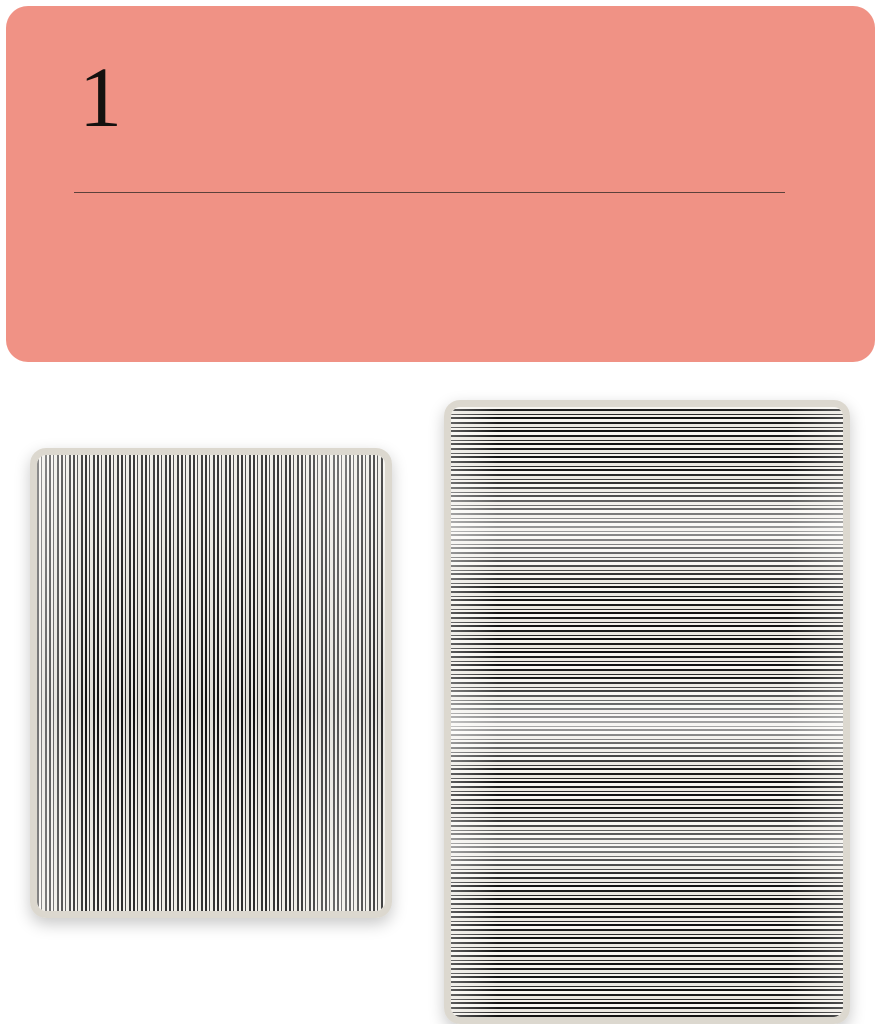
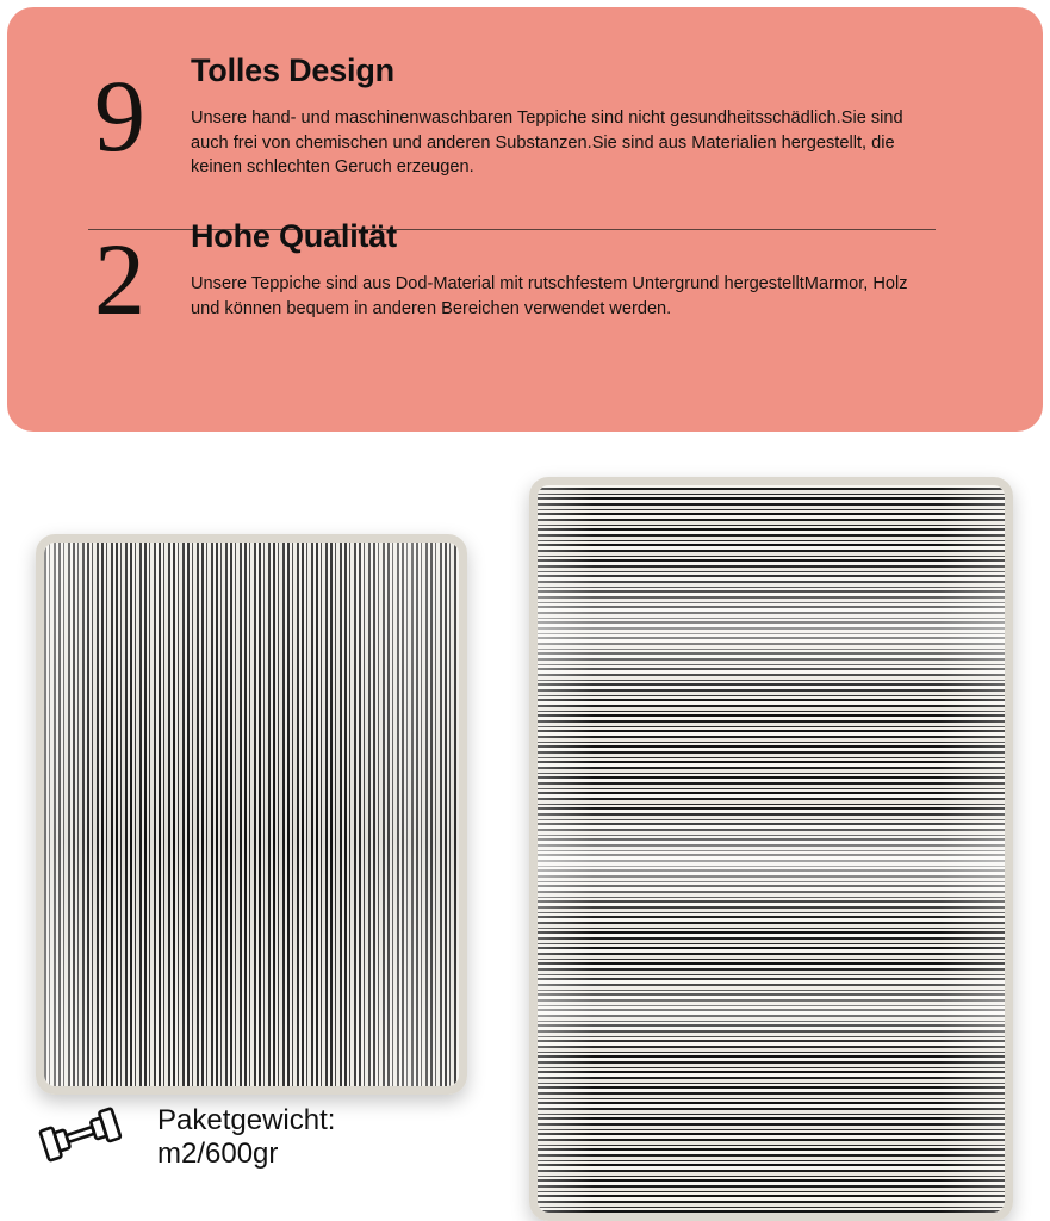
- 1
+ 9
+ Tolles Design
+ Unsere hand- und maschinenwaschbaren Teppiche sind nicht gesundheitsschädlich.Sie sind auch frei von chemischen und anderen Substanzen.Sie sind aus Materialien hergestellt, die keinen schlechten Geruch erzeugen.
+ 2
+ Hohe Qualität
+ Unsere Teppiche sind aus Dod-Material mit rutschfestem Untergrund hergestelltMarmor, Holz und können bequem in anderen Bereichen verwendet werden.
+ Paketgewicht:
+ m2/600gr
